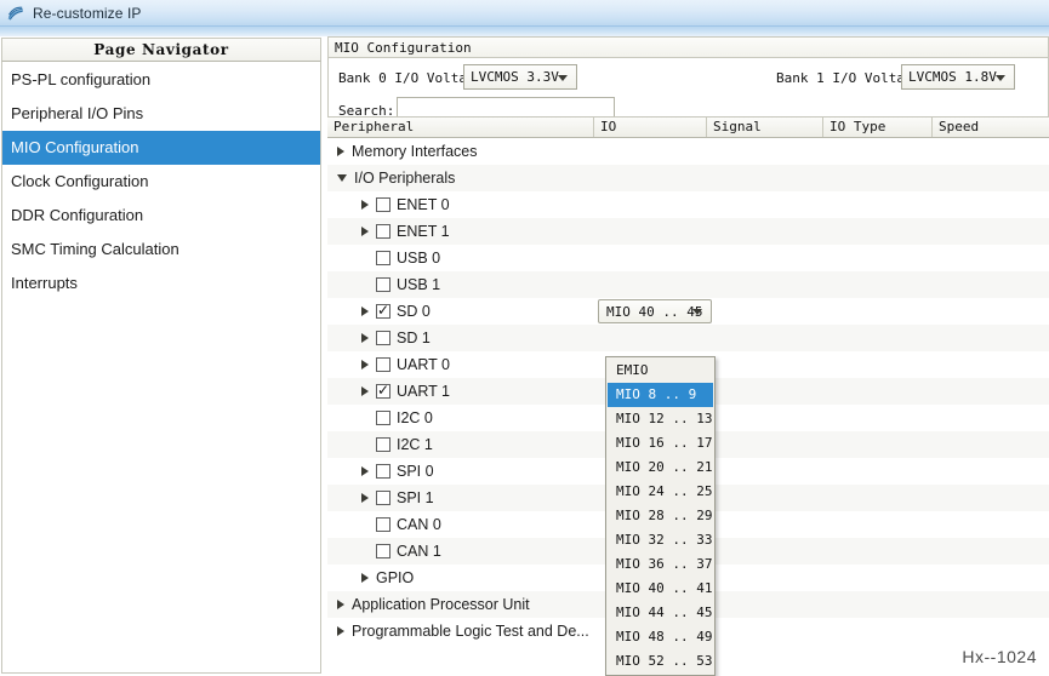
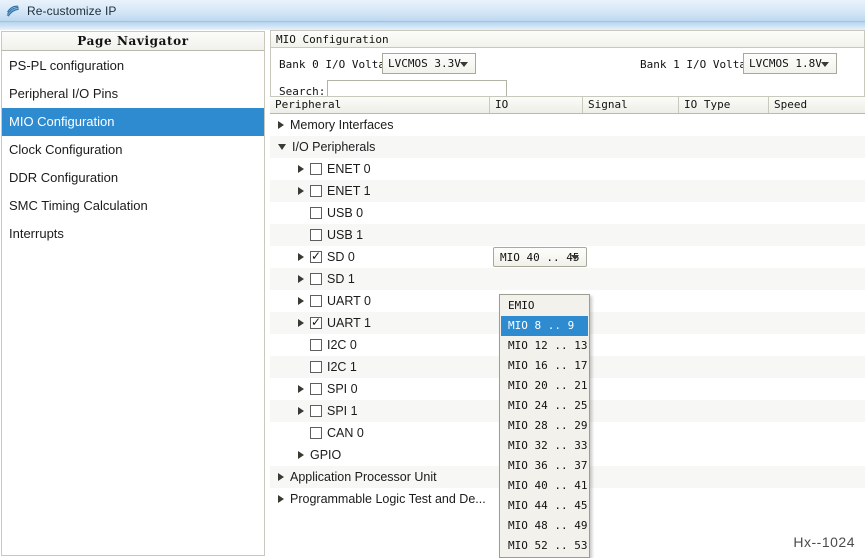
  Re-customize IP
  Page Navigator
  PS-PL configuration
  Peripheral I/O Pins
  MIO Configuration
  Clock Configuration
  DDR Configuration
  SMC Timing Calculation
  Interrupts
  MIO Configuration
  Bank 0 I/O Volt
  LVCMOS 3.3V
  Bank 1 I/O Volt
  LVCMOS 1.8V
  Search:
  Peripheral
  IO
  Signal
  IO Type
  Speed
  Memory Interfaces
  I/O Peripherals
  ENET 0
  ENET 1
  USB 0
  USB 1
  SD 0
  MIO 40 .. 45
  SD 1
  UART 0
  UART 1
  I2C 0
  I2C 1
  SPI 0
  SPI 1
  CAN 0
- CAN 1
  GPIO
  Application Processor Unit
  Programmable Logic Test and De...
  EMIO
  MIO 8 .. 9
  MIO 12 .. 13
  MIO 16 .. 17
  MIO 20 .. 21
  MIO 24 .. 25
  MIO 28 .. 29
  MIO 32 .. 33
  MIO 36 .. 37
  MIO 40 .. 41
  MIO 44 .. 45
  MIO 48 .. 49
  MIO 52 .. 53
  Hx--1024
